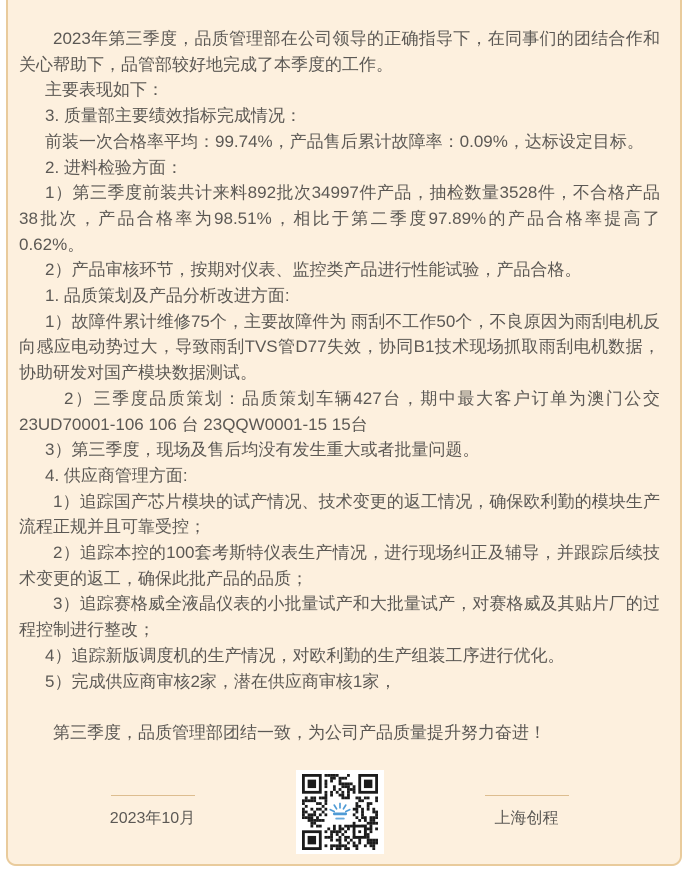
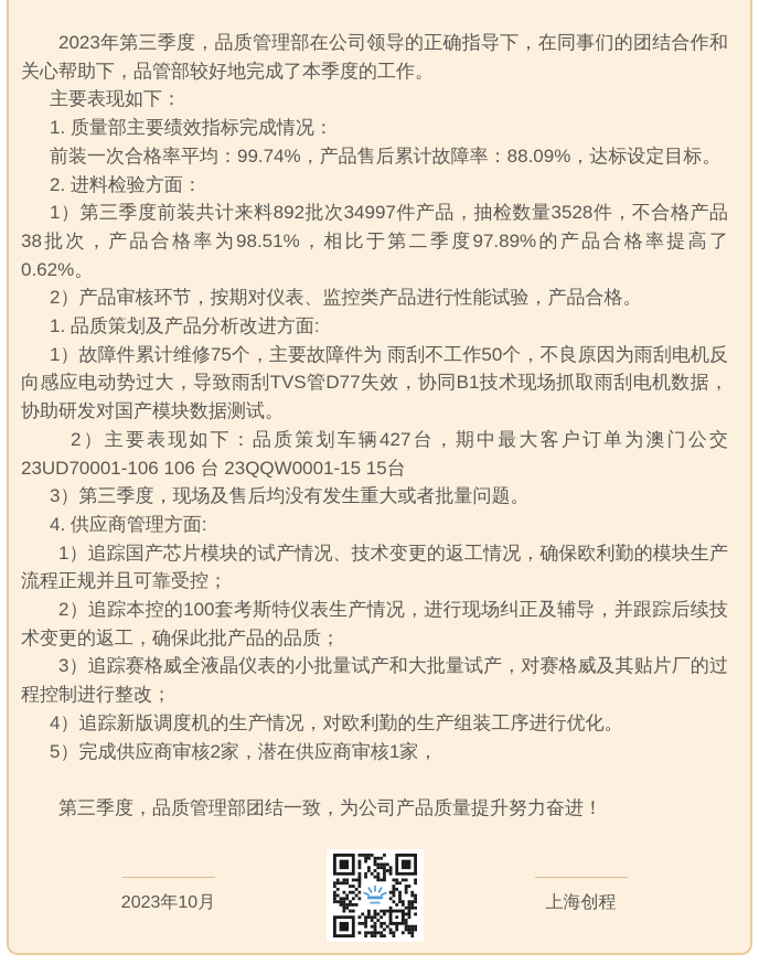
  2023年第三季度，品质管理部在公司领导的正确指导下，在同事们的团结合作和关心帮助下，品管部较好地完成了本季度的工作。
  主要表现如下：
- 3. 质量部主要绩效指标完成情况：
+ 1. 质量部主要绩效指标完成情况：
- 前装一次合格率平均：99.74%，产品售后累计故障率：0.09%，达标设定目标。
+ 前装一次合格率平均：99.74%，产品售后累计故障率：88.09%，达标设定目标。
  2. 进料检验方面：
  1）第三季度前装共计来料892批次34997件产品，抽检数量3528件，不合格产品38批次，产品合格率为98.51%，相比于第二季度97.89%的产品合格率提高了0.62%。
  2）产品审核环节，按期对仪表、监控类产品进行性能试验，产品合格。
  1. 品质策划及产品分析改进方面:
  1）故障件累计维修75个，主要故障件为 雨刮不工作50个，不良原因为雨刮电机反向感应电动势过大，导致雨刮TVS管D77失效，协同B1技术现场抓取雨刮电机数据，协助研发对国产模块数据测试。
- 2）三季度品质策划：品质策划车辆427台，期中最大客户订单为澳门公交23UD70001-106 106 台 23QQW0001-15 15台
+ 2）主要表现如下：品质策划车辆427台，期中最大客户订单为澳门公交23UD70001-106 106 台 23QQW0001-15 15台
  3）第三季度，现场及售后均没有发生重大或者批量问题。
  4. 供应商管理方面:
  1）追踪国产芯片模块的试产情况、技术变更的返工情况，确保欧利勤的模块生产流程正规并且可靠受控；
  2）追踪本控的100套考斯特仪表生产情况，进行现场纠正及辅导，并跟踪后续技术变更的返工，确保此批产品的品质；
  3）追踪赛格威全液晶仪表的小批量试产和大批量试产，对赛格威及其贴片厂的过程控制进行整改；
  4）追踪新版调度机的生产情况，对欧利勤的生产组装工序进行优化。
  5）完成供应商审核2家，潜在供应商审核1家，
  第三季度，品质管理部团结一致，为公司产品质量提升努力奋进！
  2023年10月
  上海创程
